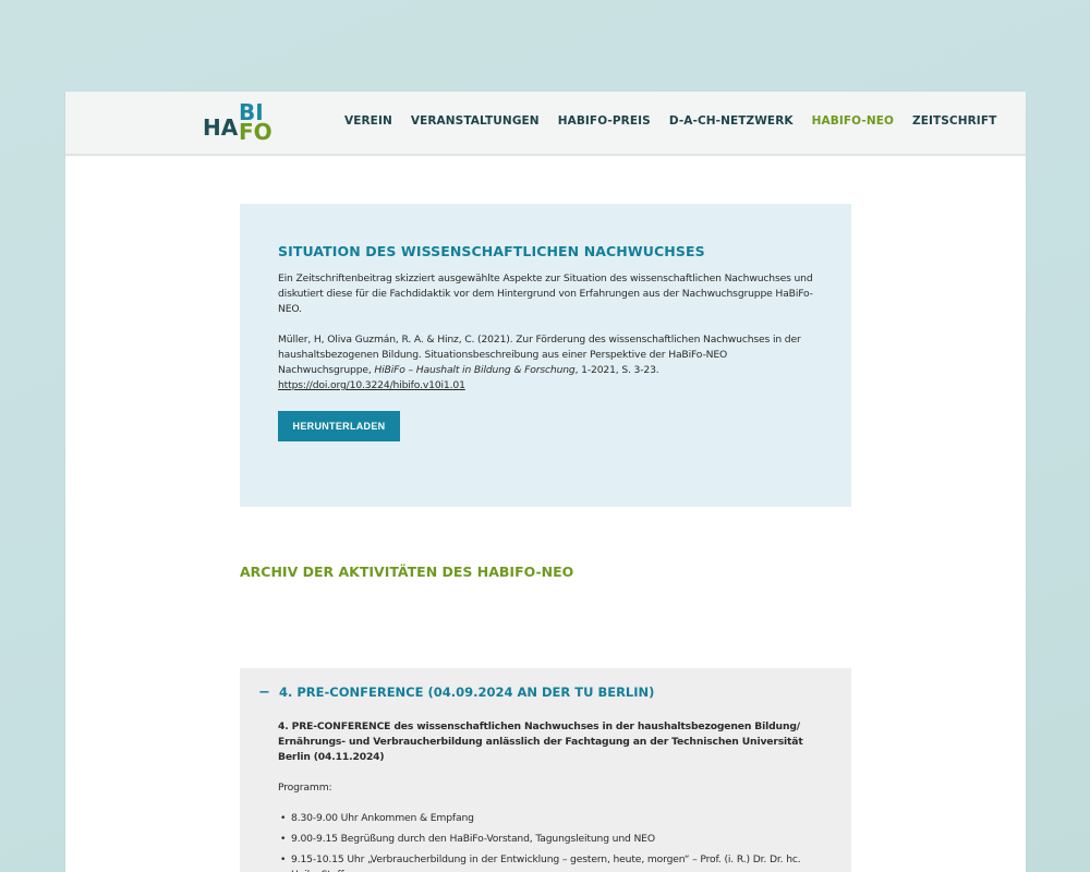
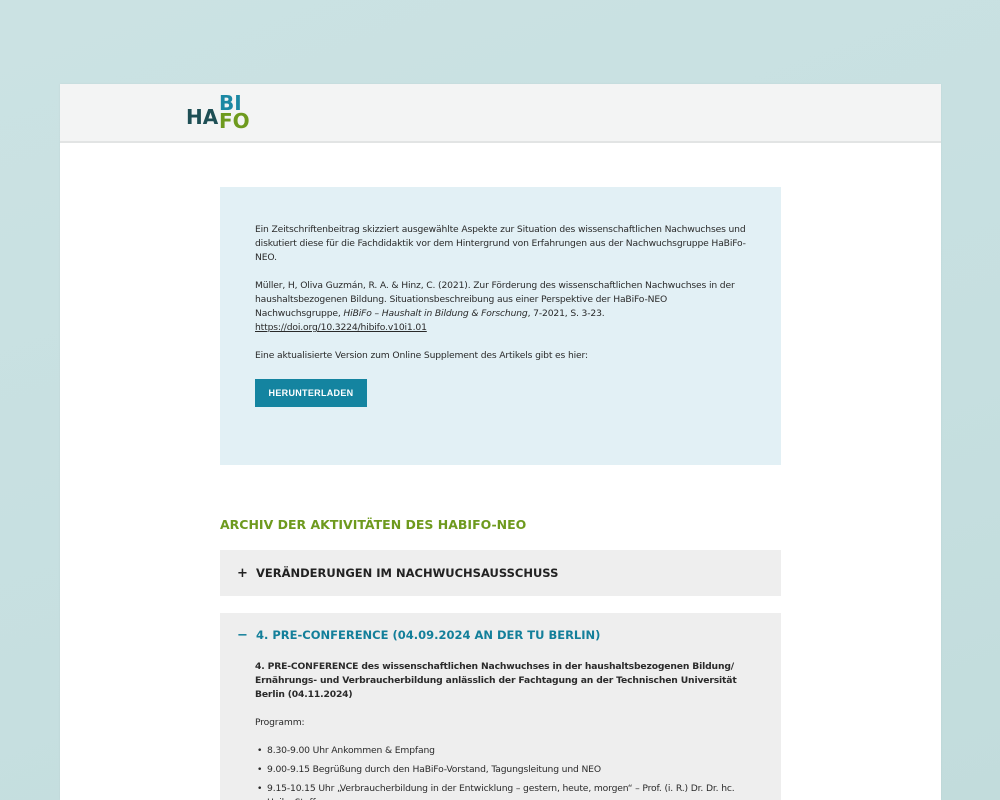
  HA
  BI
  FO
- VEREIN
- VERANSTALTUNGEN
- HABIFO-PREIS
- D-A-CH-NETZWERK
- HABIFO-NEO
- ZEITSCHRIFT
- SITUATION DES WISSENSCHAFTLICHEN NACHWUCHSES
  Ein Zeitschriftenbeitrag skizziert ausgewählte Aspekte zur Situation des wissenschaftlichen Nachwuchses und diskutiert diese für die Fachdidaktik vor dem Hintergrund von Erfahrungen aus der Nachwuchsgruppe HaBiFo-NEO.
- Müller, H, Oliva Guzmán, R. A. & Hinz, C. (2021). Zur Förderung des wissenschaftlichen Nachwuchses in der haushaltsbezogenen Bildung. Situationsbeschreibung aus einer Perspektive der HaBiFo-NEO Nachwuchsgruppe, HiBiFo – Haushalt in Bildung & Forschung, 1-2021, S. 3-23.
+ Müller, H, Oliva Guzmán, R. A. & Hinz, C. (2021). Zur Förderung des wissenschaftlichen Nachwuchses in der haushaltsbezogenen Bildung. Situationsbeschreibung aus einer Perspektive der HaBiFo-NEO Nachwuchsgruppe, HiBiFo – Haushalt in Bildung & Forschung, 7-2021, S. 3-23.
  https://doi.org/10.3224/hibifo.v10i1.01
+ Eine aktualisierte Version zum Online Supplement des Artikels gibt es hier:
  HERUNTERLADEN
  ARCHIV DER AKTIVITÄTEN DES HABIFO-NEO
+ +
+ VERÄNDERUNGEN IM NACHWUCHSAUSSCHUSS
  −
  4. PRE-CONFERENCE (04.09.2024 AN DER TU BERLIN)
  4. PRE-CONFERENCE des wissenschaftlichen Nachwuchses in der haushaltsbezogenen Bildung/ Ernährungs- und Verbraucherbildung anlässlich der Fachtagung an der Technischen Universität Berlin (04.11.2024)
  Programm:
  8.30-9.00 Uhr Ankommen & Empfang
  9.00-9.15 Begrüßung durch den HaBiFo-Vorstand, Tagungsleitung und NEO
  9.15-10.15 Uhr „Verbraucherbildung in der Entwicklung – gestern, heute, morgen“ – Prof. (i. R.) Dr. Dr. hc.
